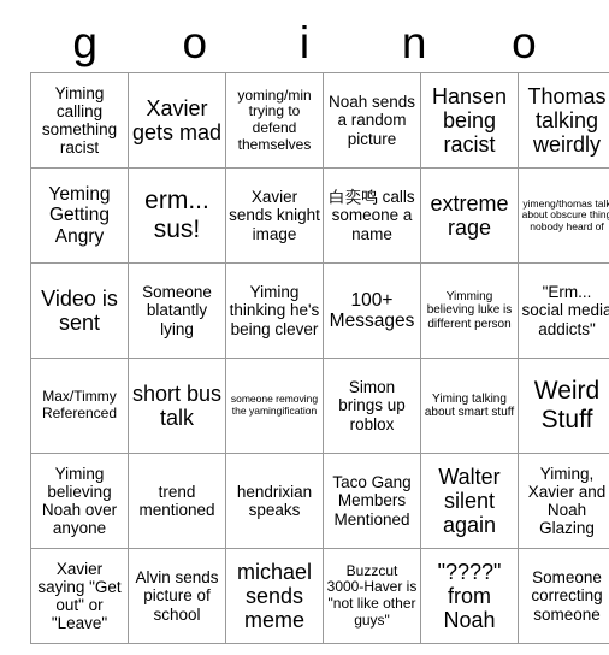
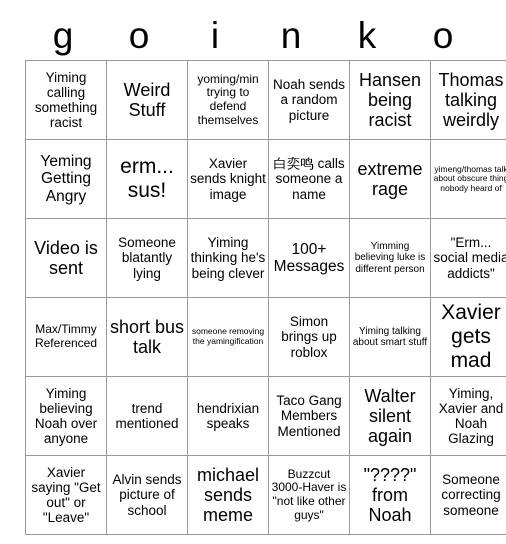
  g
  o
  i
  n
+ k
  o
- Yiming calling something racist	Xavier gets mad	yoming/min trying to defend themselves	Noah sends a random picture	Hansen being racist	Thomas talking weirdly
+ Yiming calling something racist	Weird Stuff	yoming/min trying to defend themselves	Noah sends a random picture	Hansen being racist	Thomas talking weirdly
  Yeming Getting Angry	erm... sus!	Xavier sends knight image	白奕鸣 calls someone a name	extreme rage	yimeng/thomas talk about obscure thin nobody heard of
  Video is sent	Someone blatantly lying	Yiming thinking he's being clever	100+ Messages	Yimming believing luke is different person	"Erm... social media addicts"
- Max/Timmy Referenced	short bus talk	someone removing the yamingification	Simon brings up roblox	Yiming talking about smart stuff	Weird Stuff
+ Max/Timmy Referenced	short bus talk	someone removing the yamingification	Simon brings up roblox	Yiming talking about smart stuff	Xavier gets mad
  Yiming believing Noah over anyone	trend mentioned	hendrixian speaks	Taco Gang Members Mentioned	Walter silent again	Yiming, Xavier and Noah Glazing
  Xavier saying "Get out" or "Leave"	Alvin sends picture of school	michael sends meme	Buzzcut 3000-Haver is "not like other guys"	"????" from Noah	Someone correcting someone
